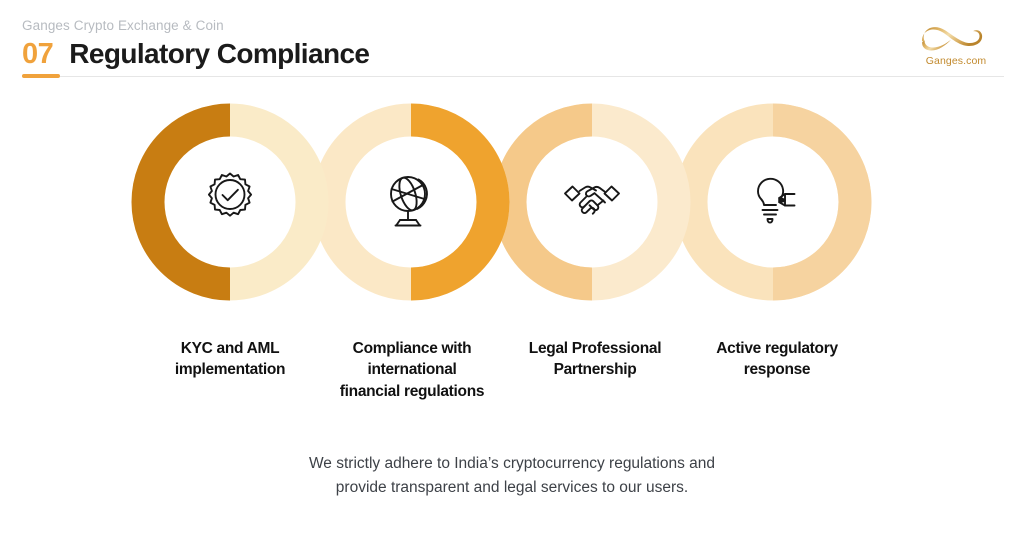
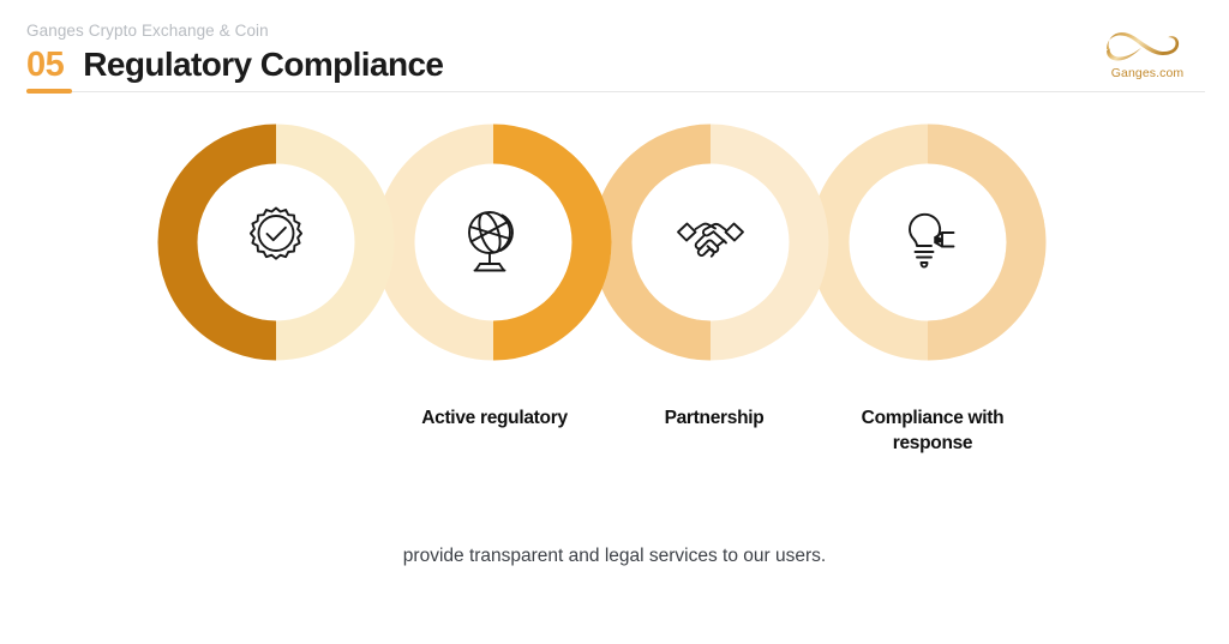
  Ganges Crypto Exchange & Coin
- 07
+ 05
  Regulatory Compliance
  Ganges.com
- KYC and AML
- implementation
- Compliance with
+ Active regulatory
- international
- financial regulations
- Legal Professional
  Partnership
- Active regulatory
+ Compliance with
  response
- We strictly adhere to India’s cryptocurrency regulations and
  provide transparent and legal services to our users.
